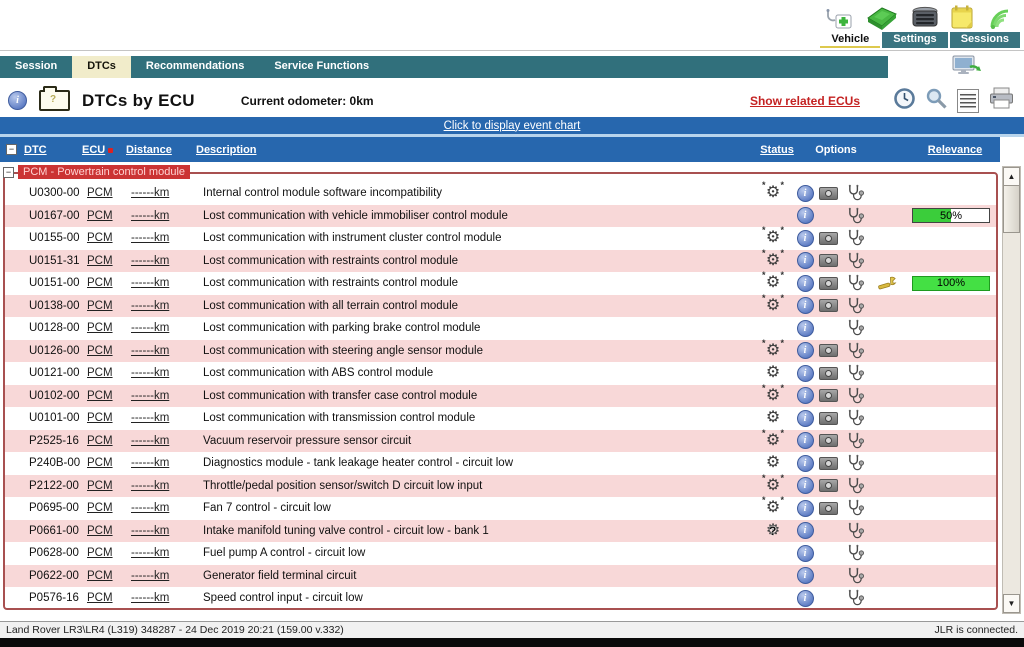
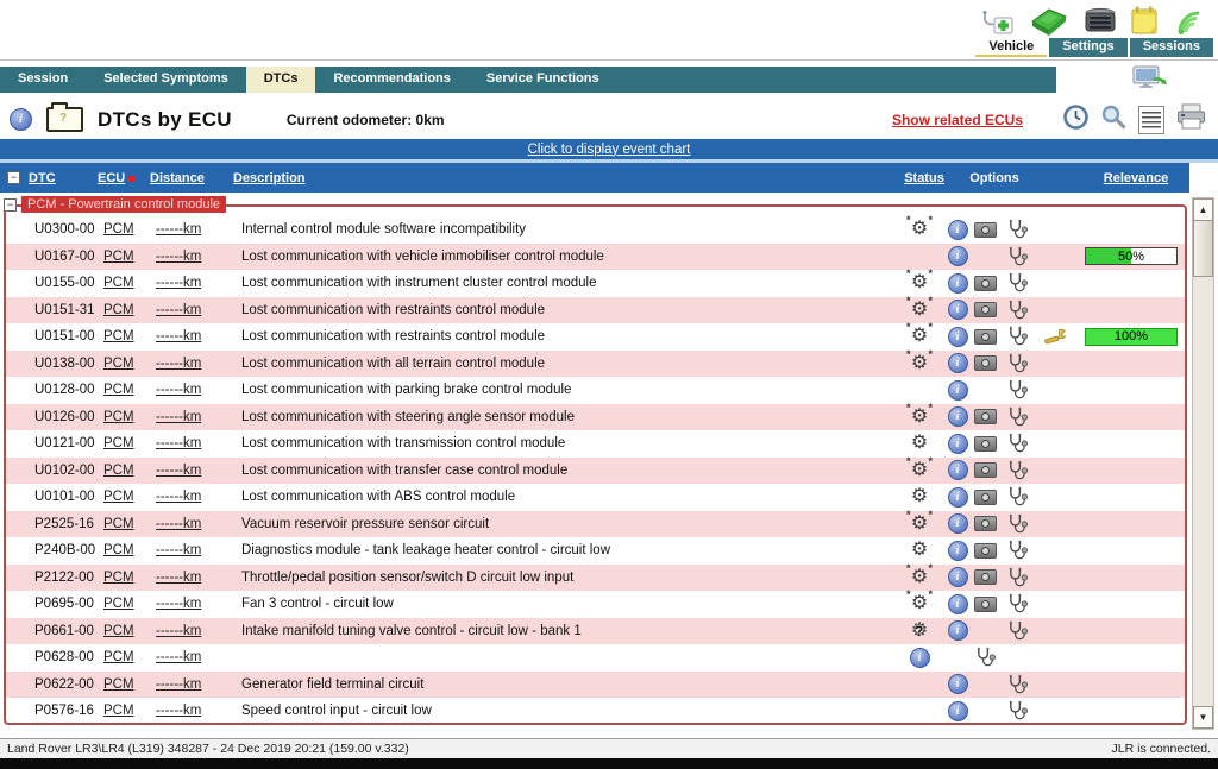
  Vehicle
  Settings
  Sessions
  Session
+ Selected Symptoms
  DTCs
  Recommendations
  Service Functions
  DTCs by ECU
  Current odometer: 0km
  Show related ECUs
  Click to display event chart
  DTC
  ECU
  Distance
  Description
  Status
  Options
  Relevance
  PCM - Powertrain control module
  U0300-00
  PCM
  ------km
  Internal control module software incompatibility
  U0167-00
  PCM
  ------km
  Lost communication with vehicle immobiliser control module
  50%
  U0155-00
  PCM
  ------km
  Lost communication with instrument cluster control module
  U0151-31
  PCM
  ------km
  Lost communication with restraints control module
  U0151-00
  PCM
  ------km
  Lost communication with restraints control module
  100%
  U0138-00
  PCM
  ------km
  Lost communication with all terrain control module
  U0128-00
  PCM
  ------km
  Lost communication with parking brake control module
  U0126-00
  PCM
  ------km
  Lost communication with steering angle sensor module
  U0121-00
  PCM
  ------km
- Lost communication with ABS control module
+ Lost communication with transmission control module
  U0102-00
  PCM
  ------km
  Lost communication with transfer case control module
  U0101-00
  PCM
  ------km
- Lost communication with transmission control module
+ Lost communication with ABS control module
  P2525-16
  PCM
  ------km
  Vacuum reservoir pressure sensor circuit
  P240B-00
  PCM
  ------km
  Diagnostics module - tank leakage heater control - circuit low
  P2122-00
  PCM
  ------km
  Throttle/pedal position sensor/switch D circuit low input
  P0695-00
  PCM
  ------km
- Fan 7 control - circuit low
+ Fan 3 control - circuit low
  P0661-00
  PCM
  ------km
  Intake manifold tuning valve control - circuit low - bank 1
  P0628-00
  PCM
  ------km
- Fuel pump A control - circuit low
  P0622-00
  PCM
  ------km
  Generator field terminal circuit
  P0576-16
  PCM
  ------km
  Speed control input - circuit low
  Land Rover LR3\LR4 (L319) 348287 - 24 Dec 2019 20:21 (159.00 v.332)
  JLR is connected.
